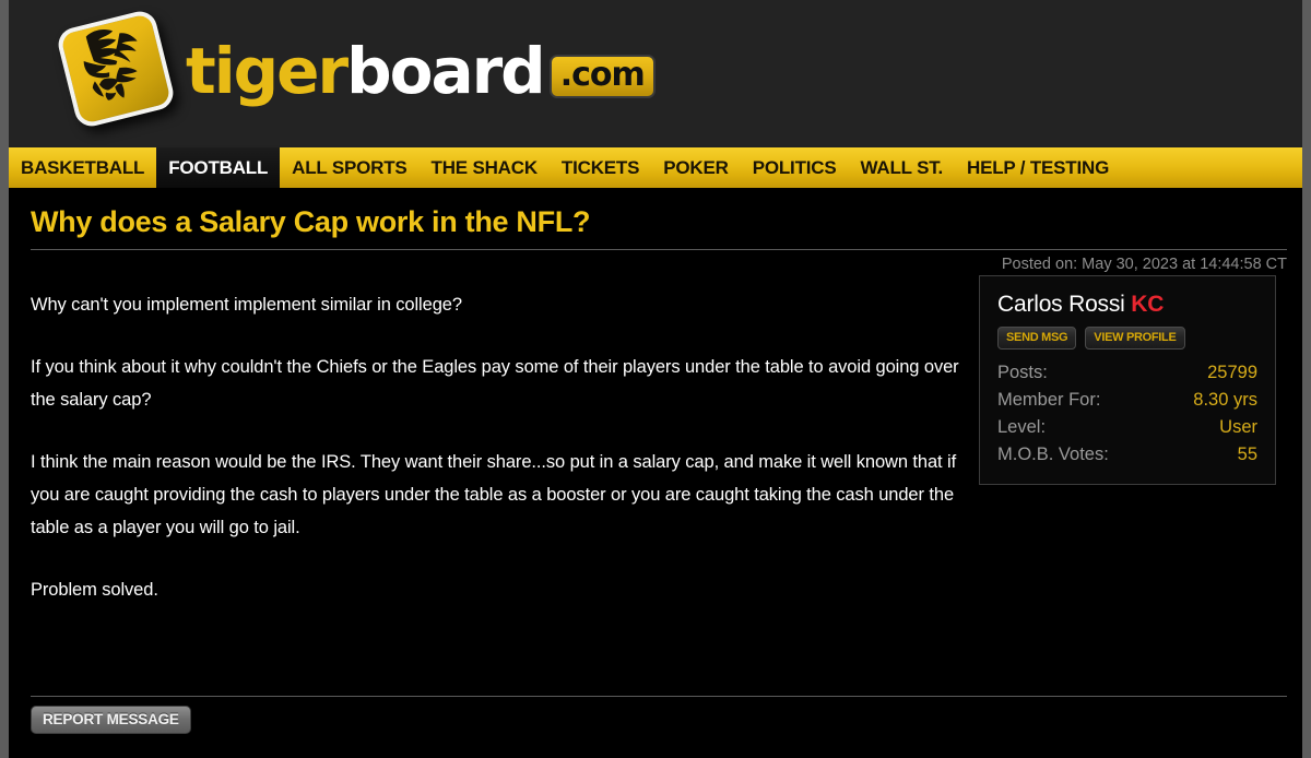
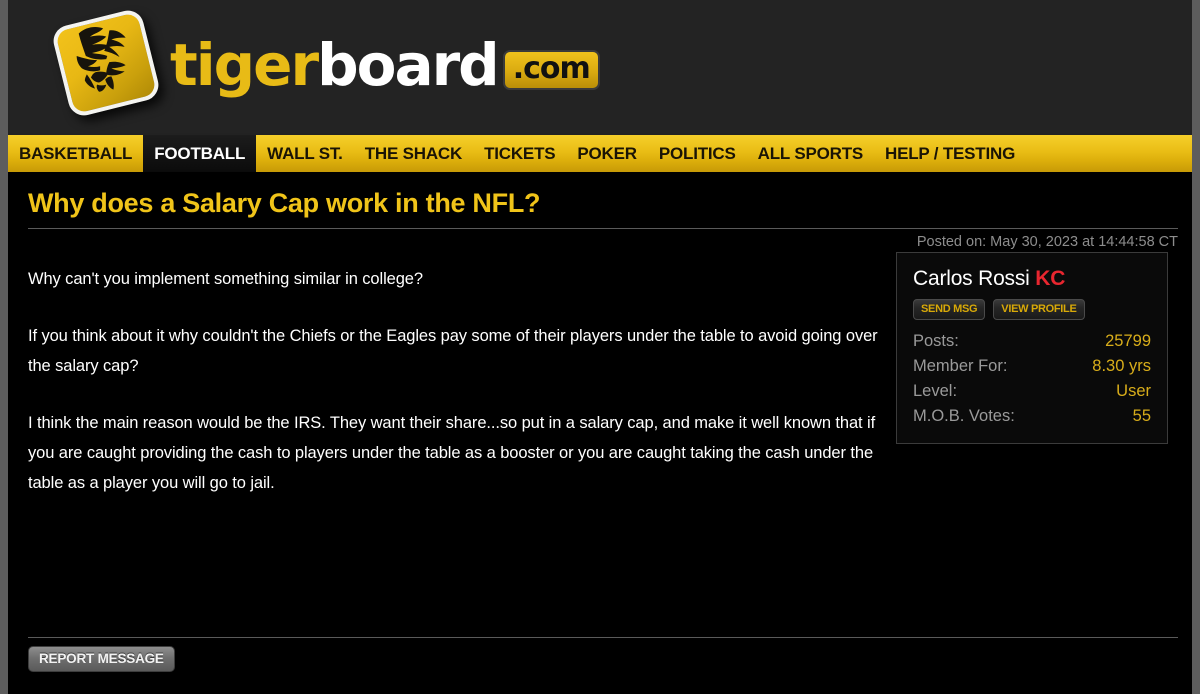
  tiger
  board
  .com
  BASKETBALL
  FOOTBALL
- ALL SPORTS
+ WALL ST.
  THE SHACK
  TICKETS
  POKER
  POLITICS
- WALL ST.
+ ALL SPORTS
  HELP / TESTING
  Why does a Salary Cap work in the NFL?
  Posted on: May 30, 2023 at 14:44:58 CT
- Why can't you implement implement similar in college?
+ Why can't you implement something similar in college?
  If you think about it why couldn't the Chiefs or the Eagles pay some of their players under the table to avoid going over the salary cap?
  I think the main reason would be the IRS. They want their share...so put in a salary cap, and make it well known that if you are caught providing the cash to players under the table as a booster or you are caught taking the cash under the table as a player you will go to jail.
- Problem solved.
  Carlos Rossi KC
  SEND MSG
  VIEW PROFILE
  Posts:
  25799
  Member For:
  8.30 yrs
  Level:
  User
  M.O.B. Votes:
  55
  REPORT MESSAGE
